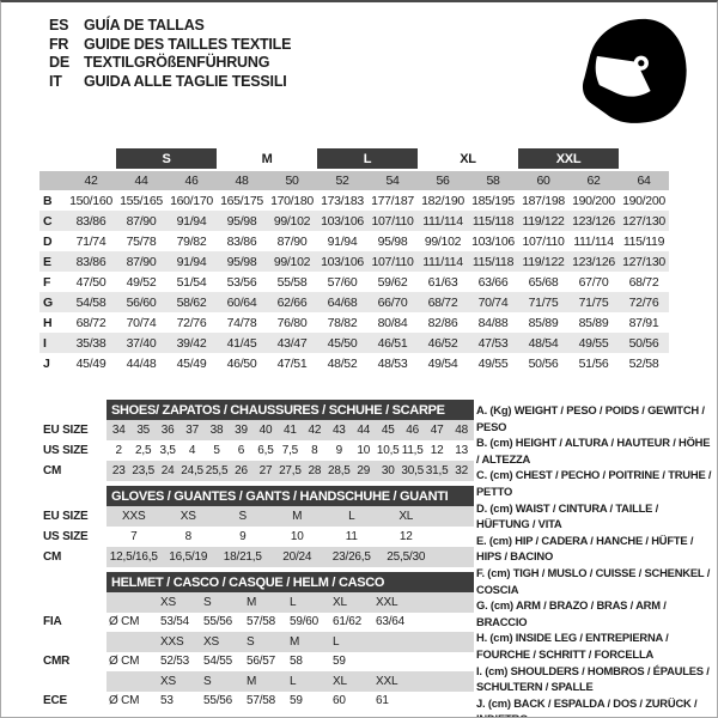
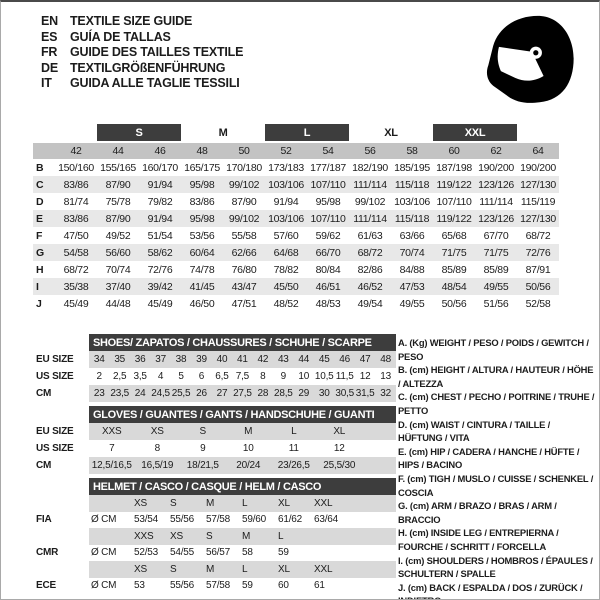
+ EN
+ TEXTILE SIZE GUIDE
  ES
  GUÍA DE TALLAS
  FR
  GUIDE DES TAILLES TEXTILE
  DE
  TEXTILGRÖßENFÜHRUNG
  IT
  GUIDA ALLE TAGLIE TESSILI
  S
  M
  L
  XL
  XXL
  42
  44
  46
  48
  50
  52
  54
  56
  58
  60
  62
  64
  B
  150/160
  155/165
  160/170
  165/175
  170/180
  173/183
  177/187
  182/190
  185/195
  187/198
  190/200
  190/200
  C
  83/86
  87/90
  91/94
  95/98
  99/102
  103/106
  107/110
  111/114
  115/118
  119/122
  123/126
  127/130
  D
- 71/74
+ 81/74
  75/78
  79/82
  83/86
  87/90
  91/94
  95/98
  99/102
  103/106
  107/110
  111/114
  115/119
  E
  83/86
  87/90
  91/94
  95/98
  99/102
  103/106
  107/110
  111/114
  115/118
  119/122
  123/126
  127/130
  F
  47/50
  49/52
  51/54
  53/56
  55/58
  57/60
  59/62
  61/63
  63/66
  65/68
  67/70
  68/72
  G
  54/58
  56/60
  58/62
  60/64
  62/66
  64/68
  66/70
  68/72
  70/74
  71/75
  71/75
  72/76
  H
  68/72
  70/74
  72/76
  74/78
  76/80
  78/82
  80/84
  82/86
  84/88
  85/89
  85/89
  87/91
  I
  35/38
  37/40
  39/42
  41/45
  43/47
  45/50
  46/51
  46/52
  47/53
  48/54
  49/55
  50/56
  J
  45/49
  44/48
  45/49
  46/50
  47/51
  48/52
  48/53
  49/54
  49/55
  50/56
  51/56
  52/58
  SHOES/ ZAPATOS / CHAUSSURES / SCHUHE / SCARPE
  EU SIZE
  34
  35
  36
  37
  38
  39
  40
  41
  42
  43
  44
  45
  46
  47
  48
  US SIZE
  2
  2,5
  3,5
  4
  5
  6
  6,5
  7,5
  8
  9
  10
  10,5
  11,5
  12
  13
  CM
  23
  23,5
  24
  24,5
  25,5
  26
  27
  27,5
  28
  28,5
  29
  30
  30,5
  31,5
  32
  GLOVES / GUANTES / GANTS / HANDSCHUHE / GUANTI
  EU SIZE
  XXS
  XS
  S
  M
  L
  XL
  US SIZE
  7
  8
  9
  10
  11
  12
  CM
  12,5/16,5
  16,5/19
  18/21,5
  20/24
  23/26,5
  25,5/30
  HELMET / CASCO / CASQUE / HELM / CASCO
  XS
  S
  M
  L
  XL
  XXL
  FIA
  Ø CM
  53/54
  55/56
  57/58
  59/60
  61/62
  63/64
  XXS
  XS
  S
  M
  L
  CMR
  Ø CM
  52/53
  54/55
  56/57
  58
  59
  XS
  S
  M
  L
  XL
  XXL
  ECE
  Ø CM
  53
  55/56
  57/58
  59
  60
  61
  A. (Kg) WEIGHT / PESO / POIDS / GEWITCH / PESO
  B. (cm) HEIGHT / ALTURA / HAUTEUR / HÖHE / ALTEZZA
  C. (cm) CHEST / PECHO / POITRINE / TRUHE / PETTO
  D. (cm) WAIST / CINTURA / TAILLE / HÜFTUNG / VITA
  E. (cm) HIP / CADERA / HANCHE / HÜFTE / HIPS / BACINO
  F. (cm) TIGH / MUSLO / CUISSE / SCHENKEL / COSCIA
  G. (cm) ARM / BRAZO / BRAS / ARM / BRACCIO
  H. (cm) INSIDE LEG / ENTREPIERNA / FOURCHE / SCHRITT / FORCELLA
  I. (cm) SHOULDERS / HOMBROS / ÉPAULES / SCHULTERN / SPALLE
  J. (cm) BACK / ESPALDA / DOS / ZURÜCK /
